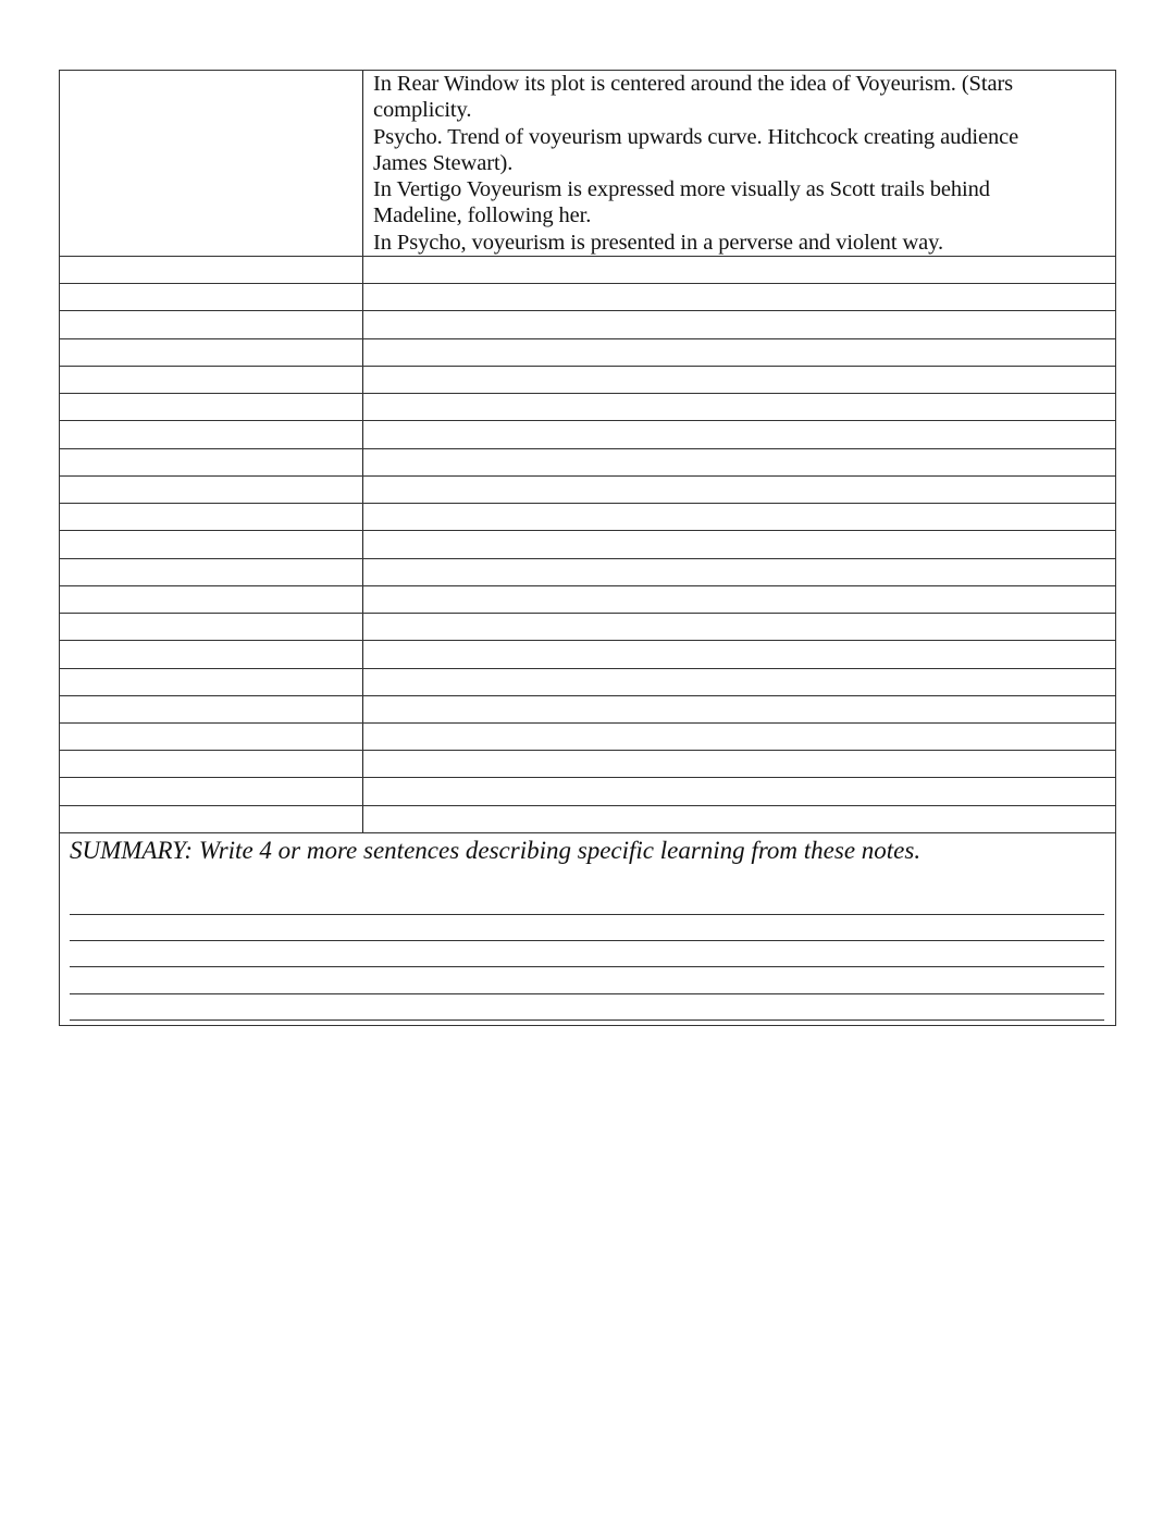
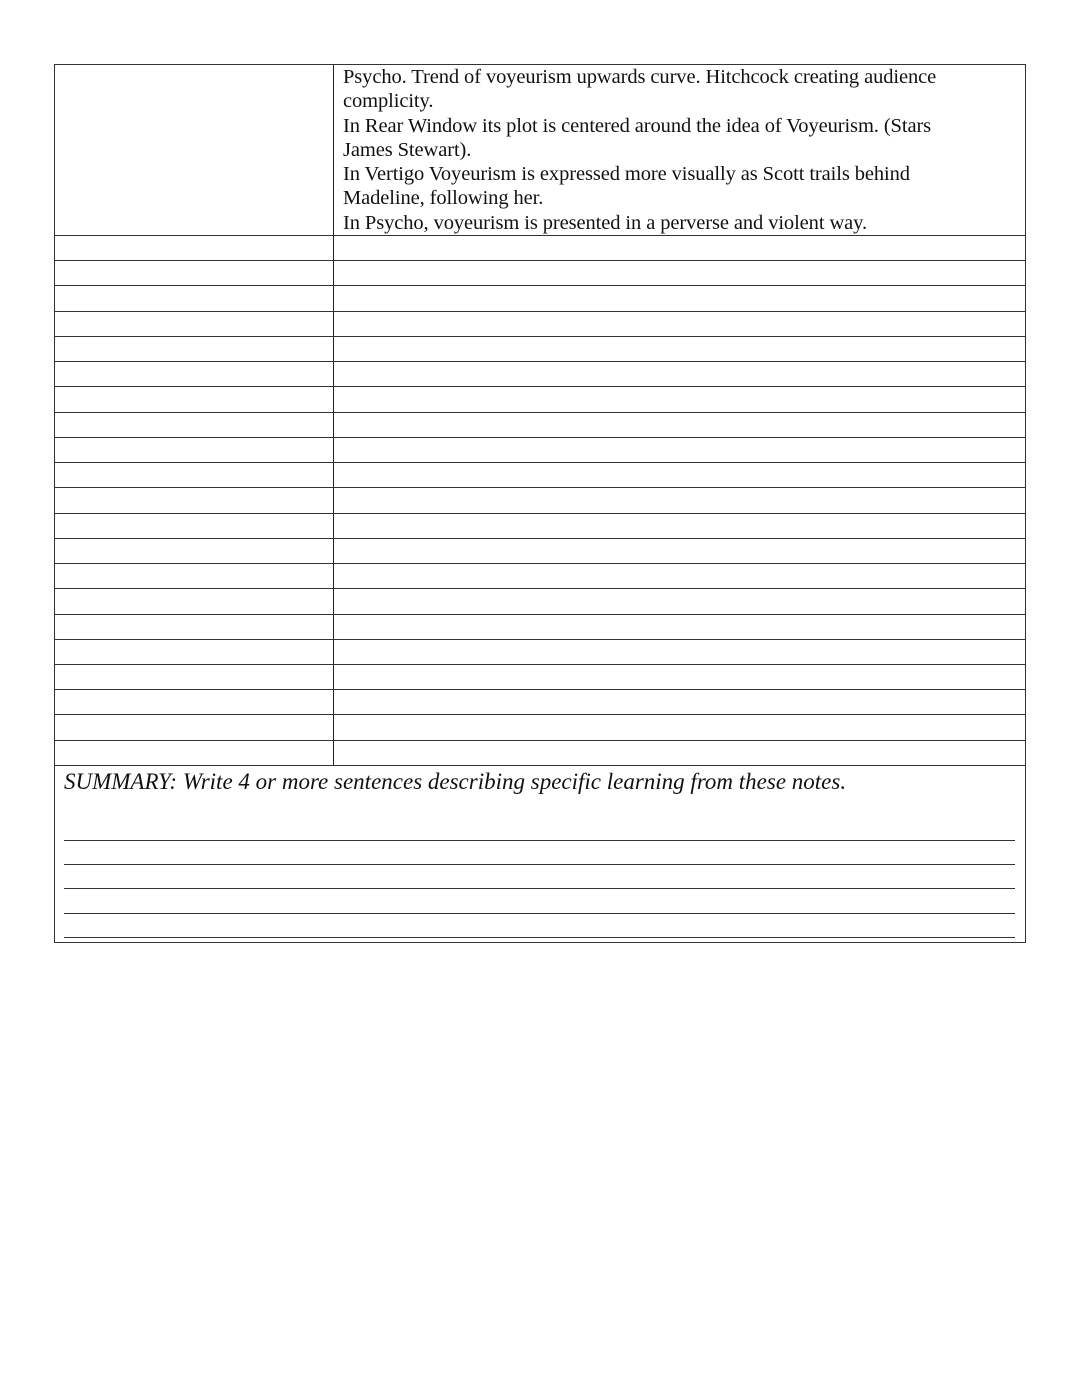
- In Rear Window its plot is centered around the idea of Voyeurism. (Stars
+ Psycho. Trend of voyeurism upwards curve. Hitchcock creating audience
  complicity.
- Psycho. Trend of voyeurism upwards curve. Hitchcock creating audience
+ In Rear Window its plot is centered around the idea of Voyeurism. (Stars
  James Stewart).
  In Vertigo Voyeurism is expressed more visually as Scott trails behind
  Madeline, following her.
  In Psycho, voyeurism is presented in a perverse and violent way.
  SUMMARY: Write 4 or more sentences describing specific learning from these notes.
